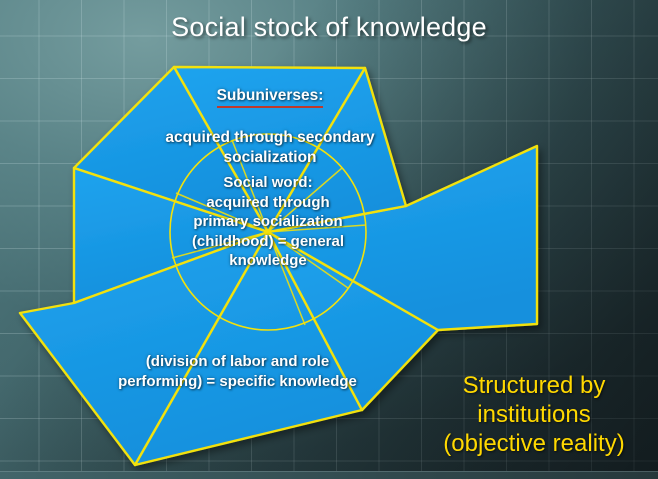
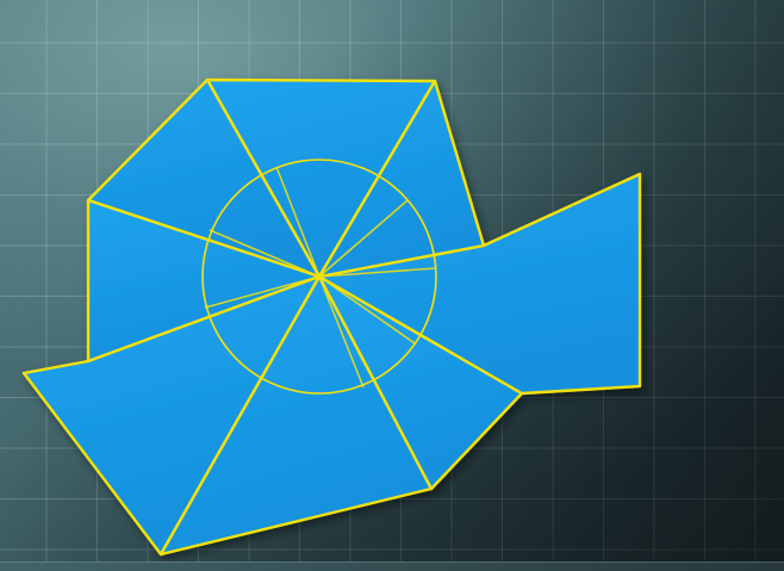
- Social stock of knowledge
- Subuniverses:
- acquired through secondary
- socialization
- Social word:
- acquired through
- primary socialization
- (childhood) = general
- knowledge
- (division of labor and role
- performing) = specific knowledge
- Structured by
- institutions
- (objective reality)
